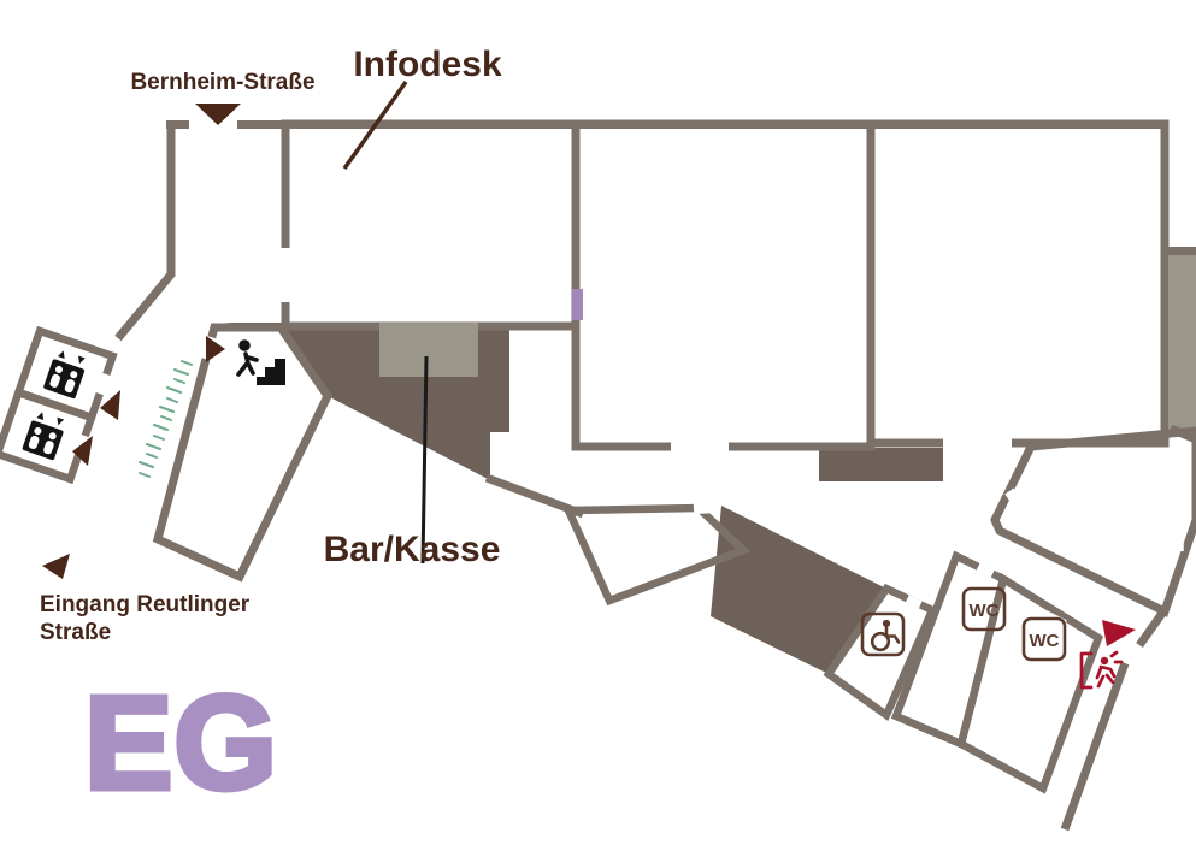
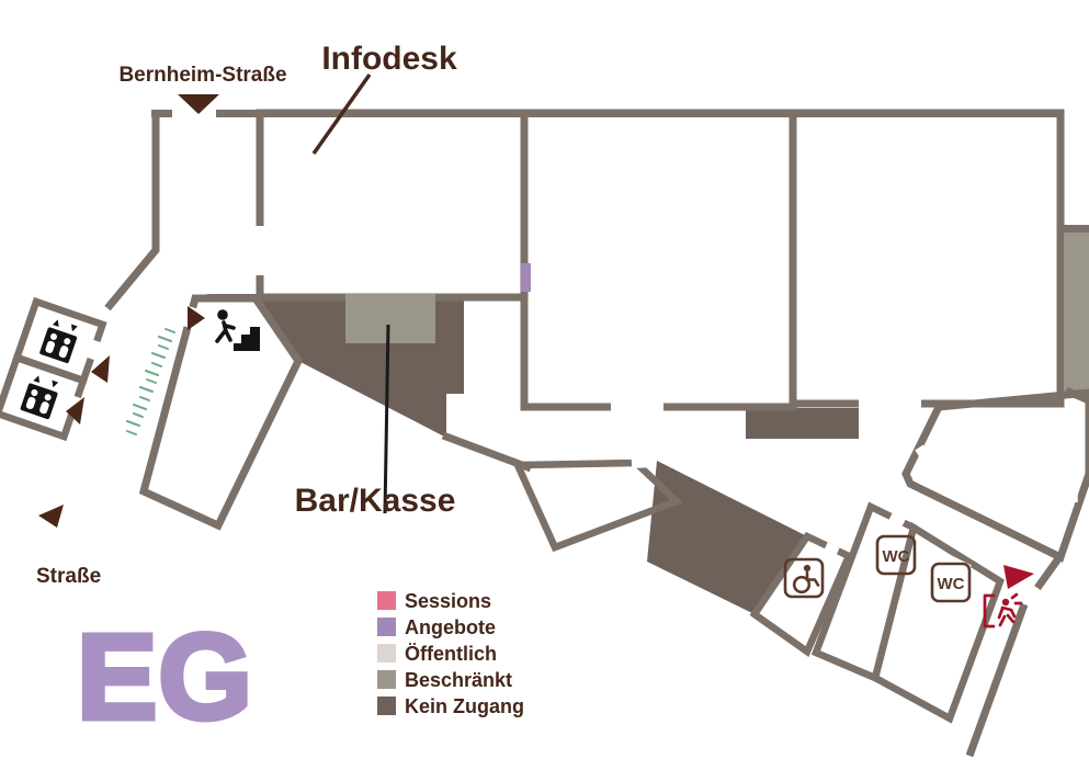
  WC
  WC
  Küche
  Elfenhain
  Infodesk
  Bar/Kasse
  Bernheim-Straße
- Eingang Reutlinger
  Straße
+ Sessions
+ Angebote
+ Öffentlich
+ Beschränkt
+ Kein Zugang
  EG
